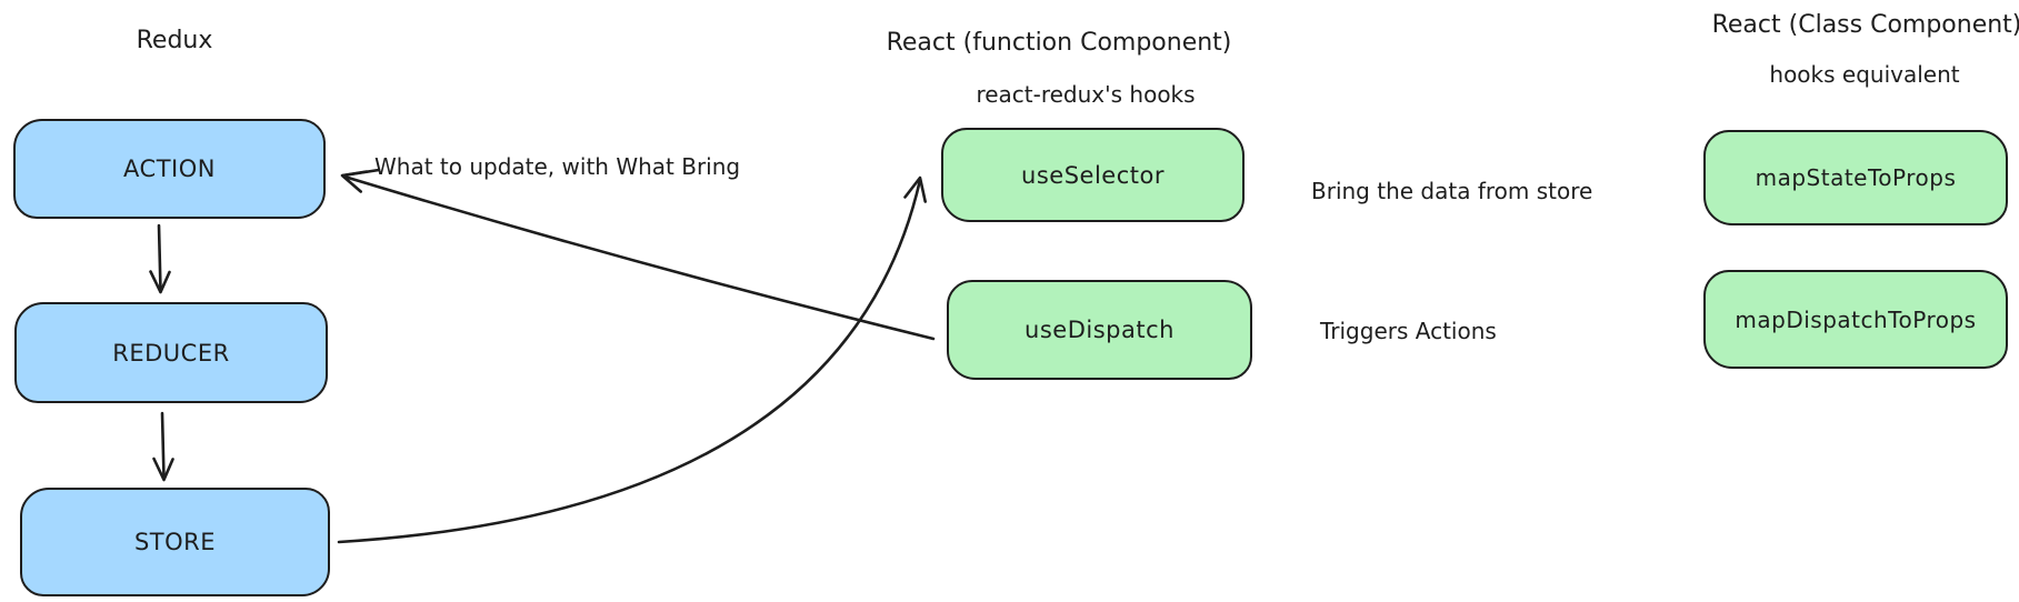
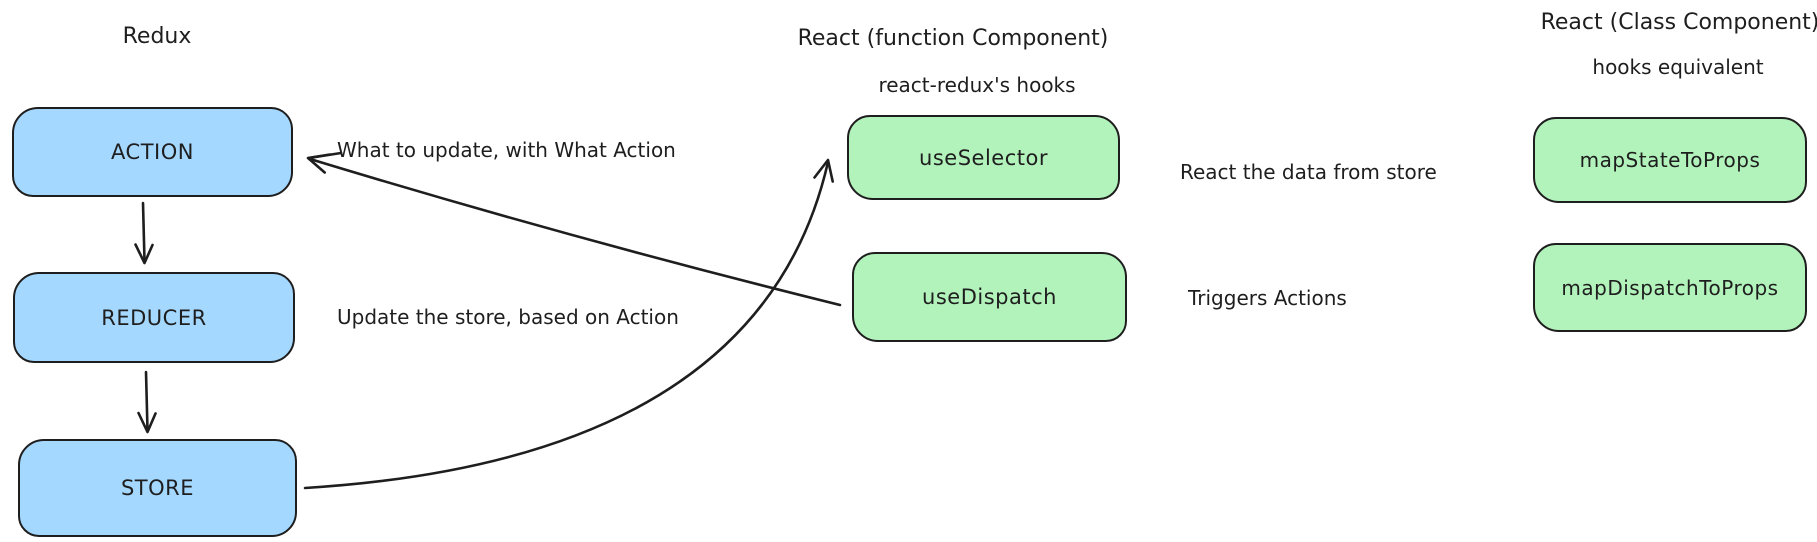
  Redux
  ACTION
  REDUCER
  STORE
  React (function Component)
  react-redux's hooks
  useSelector
  useDispatch
  React (Class Component)
  hooks equivalent
  mapStateToProps
  mapDispatchToProps
- What to update, with What Bring
+ What to update, with What Action
+ Update the store, based on Action
- Bring the data from store
+ React the data from store
  Triggers Actions
